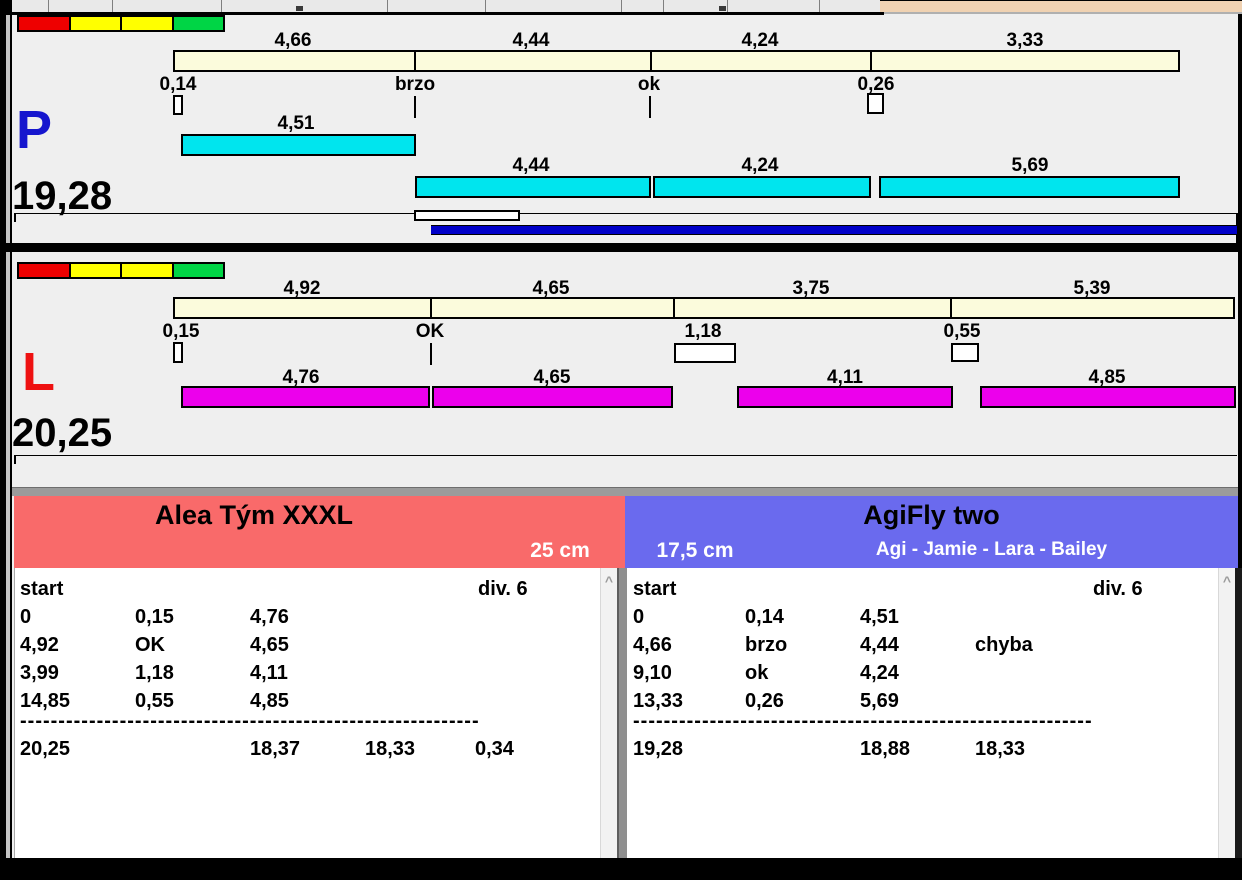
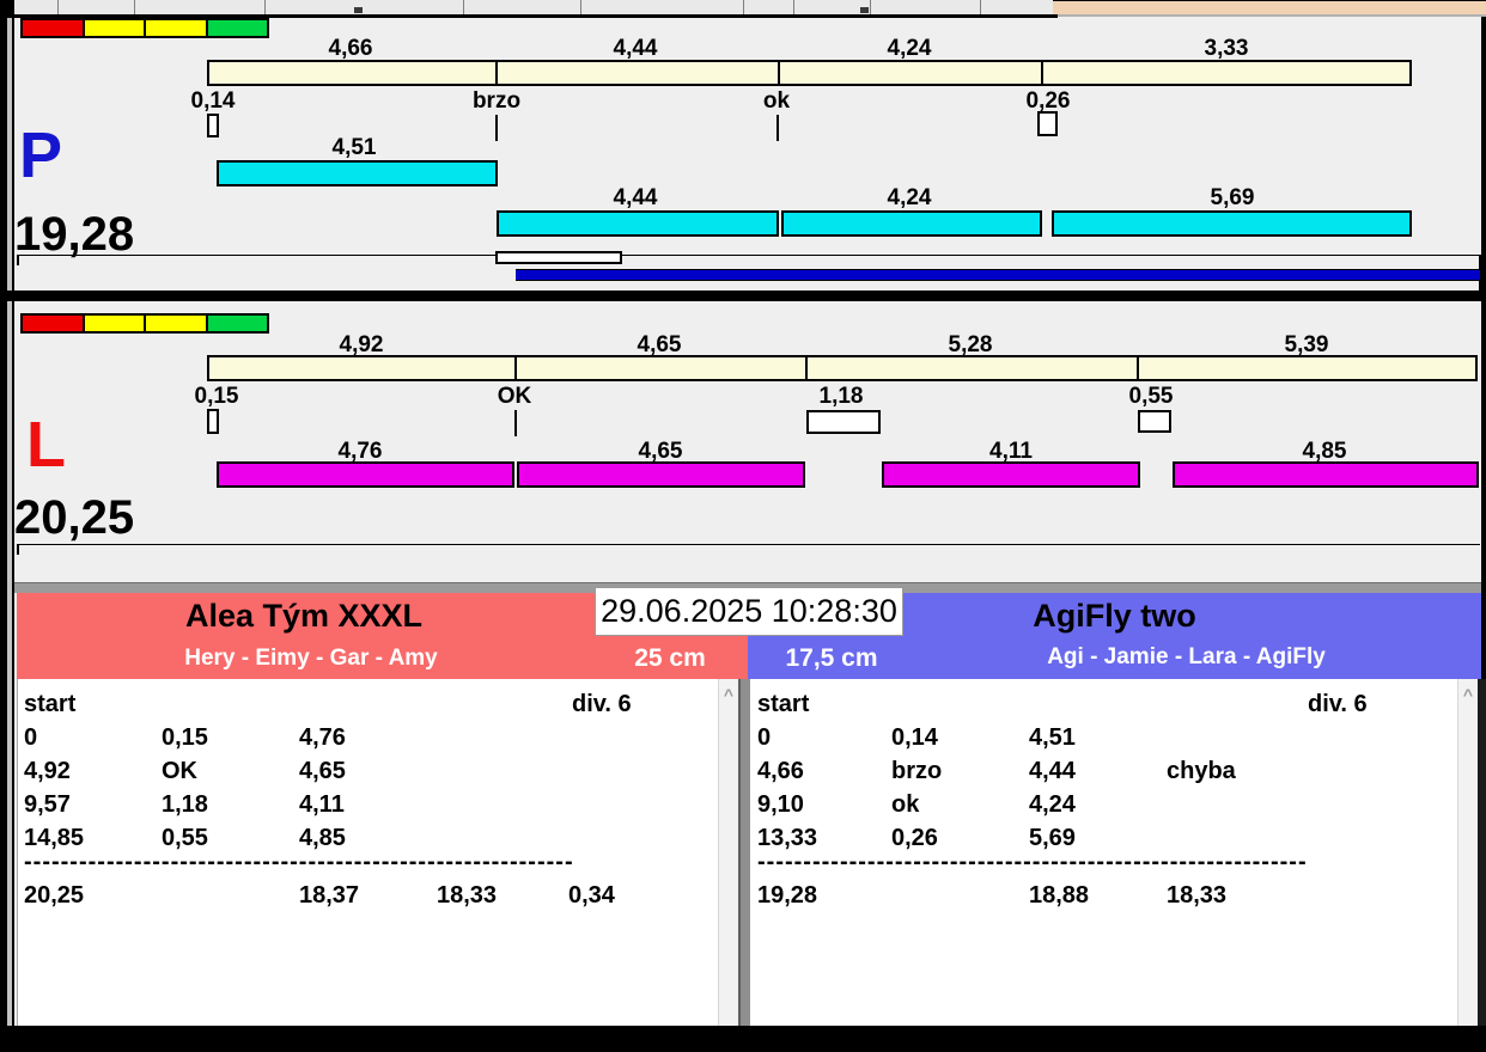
  4,66
  4,44
  4,24
  3,33
  0,14
  brzo
  ok
  0,26
  P
  4,51
  4,44
  4,24
  5,69
  19,28
  4,92
  4,65
- 3,75
+ 5,28
  5,39
  0,15
  OK
  1,18
  0,55
  L
  4,76
  4,65
  4,11
  4,85
  20,25
  Alea Tým XXXL
+ Hery - Eimy - Gar - Amy
  25 cm
  AgiFly two
  17,5 cm
- Agi - Jamie - Lara - Bailey
+ Agi - Jamie - Lara - AgiFly
+ 29.06.2025 10:28:30
  ^
  ^
  start
  div. 6
  0
  0,15
  4,76
  4,92
  OK
  4,65
- 3,99
+ 9,57
  1,18
  4,11
  14,85
  0,55
  4,85
  ------------------------------------------------------------
  20,25
  18,37
  18,33
  0,34
  start
  div. 6
  0
  0,14
  4,51
  4,66
  brzo
  4,44
  chyba
  9,10
  ok
  4,24
  13,33
  0,26
  5,69
  ------------------------------------------------------------
  19,28
  18,88
  18,33
